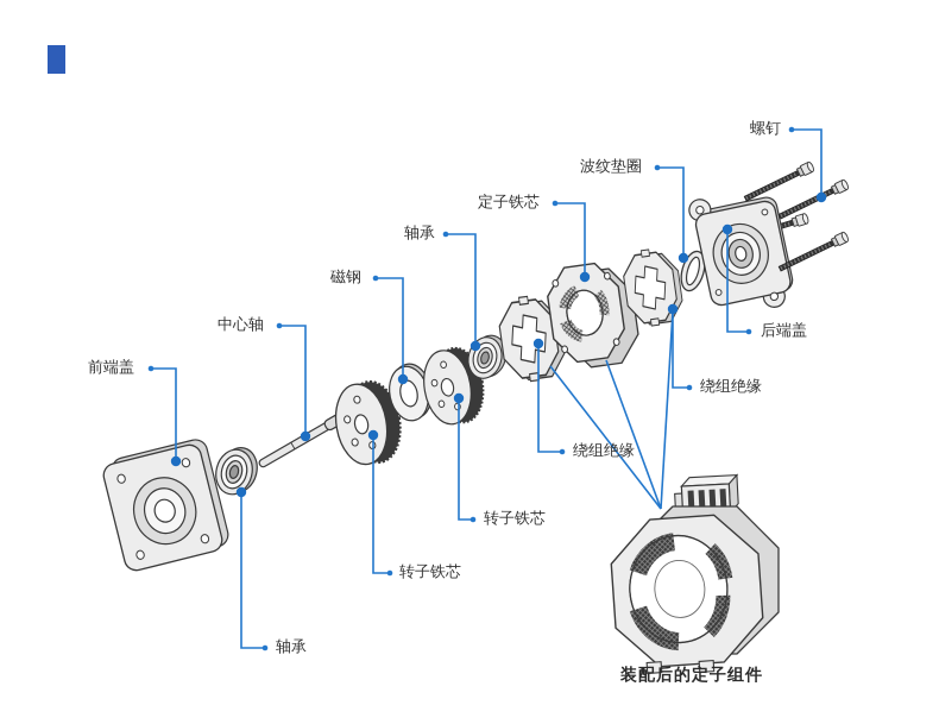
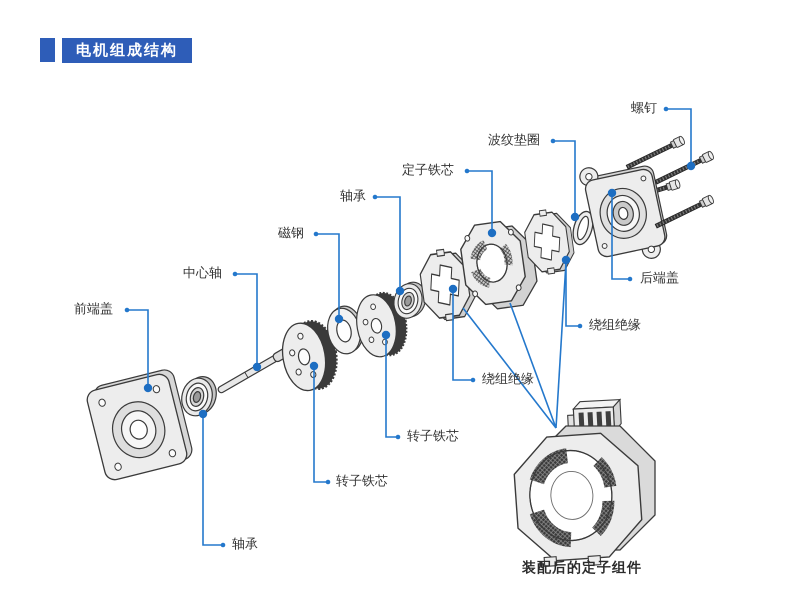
+ 电机组成结构
  螺钉
  波纹垫圈
  定子铁芯
  轴承
  磁钢
  中心轴
  前端盖
  后端盖
  绕组绝缘
  绕组绝缘
  转子铁芯
  转子铁芯
  轴承
  装配后的定子组件
